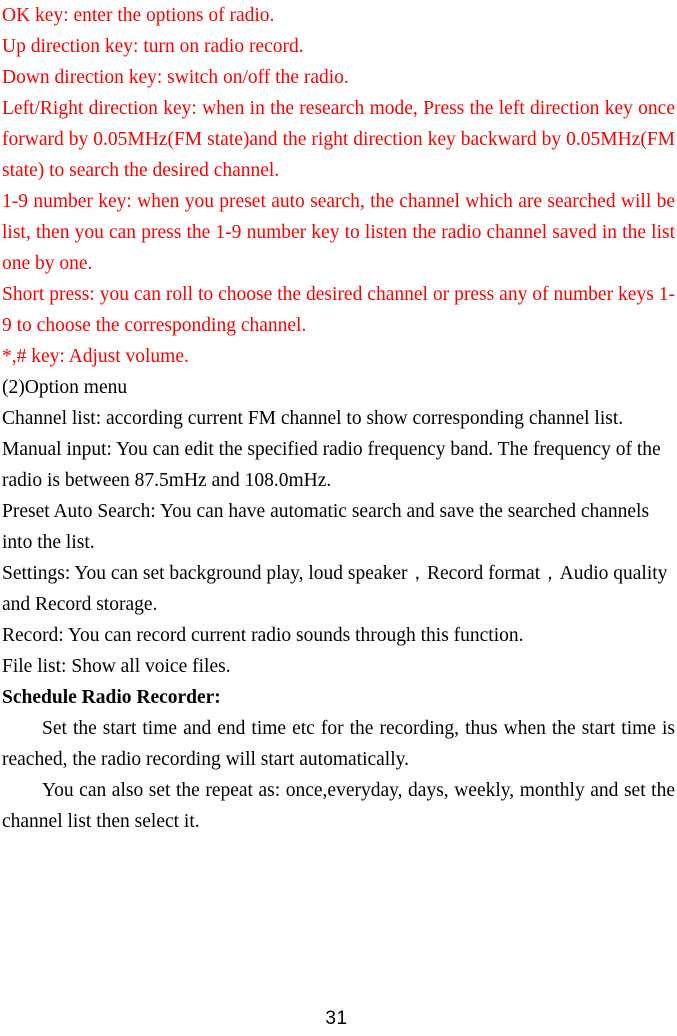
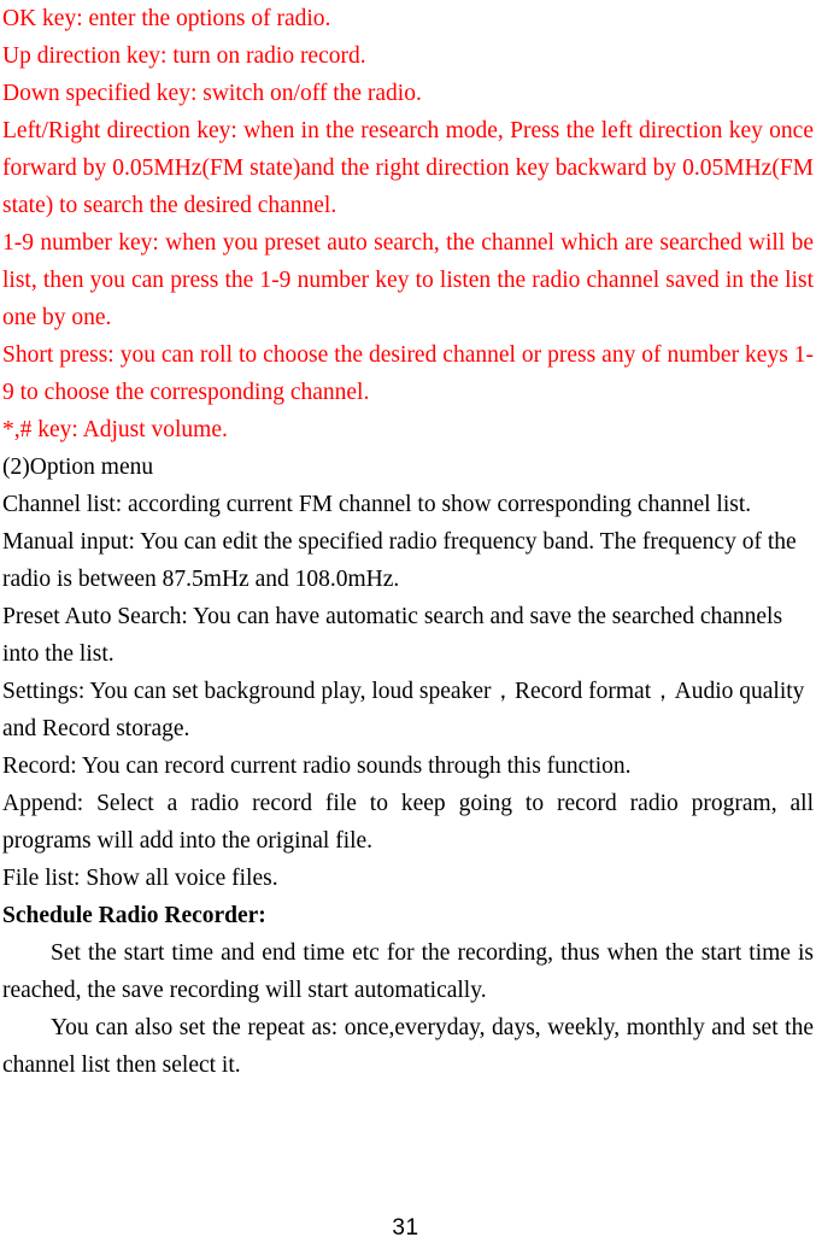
  OK key: enter the options of radio.
  Up direction key: turn on radio record.
- Down direction key: switch on/off the radio.
+ Down specified key: switch on/off the radio.
  Left/Right direction key: when in the research mode, Press the left direction key once forward by 0.05MHz(FM state)and the right direction key backward by 0.05MHz(FM state) to search the desired channel.
  1-9 number key: when you preset auto search, the channel which are searched will be list, then you can press the 1-9 number key to listen the radio channel saved in the list one by one.
  Short press: you can roll to choose the desired channel or press any of number keys 1-9 to choose the corresponding channel.
  *,# key: Adjust volume.
  (2)Option menu
  Channel list: according current FM channel to show corresponding channel list.
  Manual input: You can edit the specified radio frequency band. The frequency of the radio is between 87.5mHz and 108.0mHz.
  Preset Auto Search: You can have automatic search and save the searched channels into the list.
  Settings: You can set background play, loud speaker，Record format，Audio quality and Record storage.
  Record: You can record current radio sounds through this function.
+ Append: Select a radio record file to keep going to record radio program, all programs will add into the original file.
  File list: Show all voice files.
  Schedule Radio Recorder:
- Set the start time and end time etc for the recording, thus when the start time is reached, the radio recording will start automatically.
+ Set the start time and end time etc for the recording, thus when the start time is reached, the save recording will start automatically.
  You can also set the repeat as: once,everyday, days, weekly, monthly and set the channel list then select it.
  31
